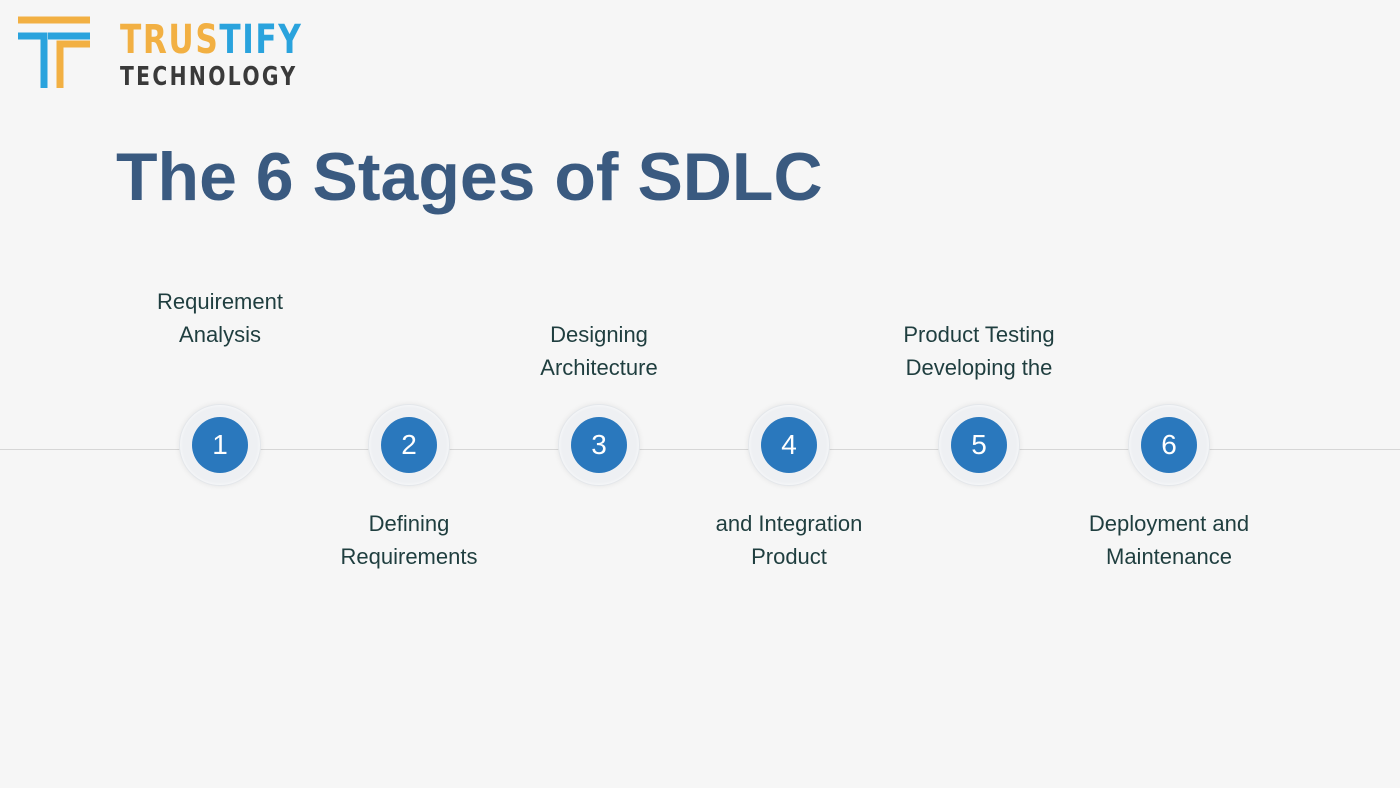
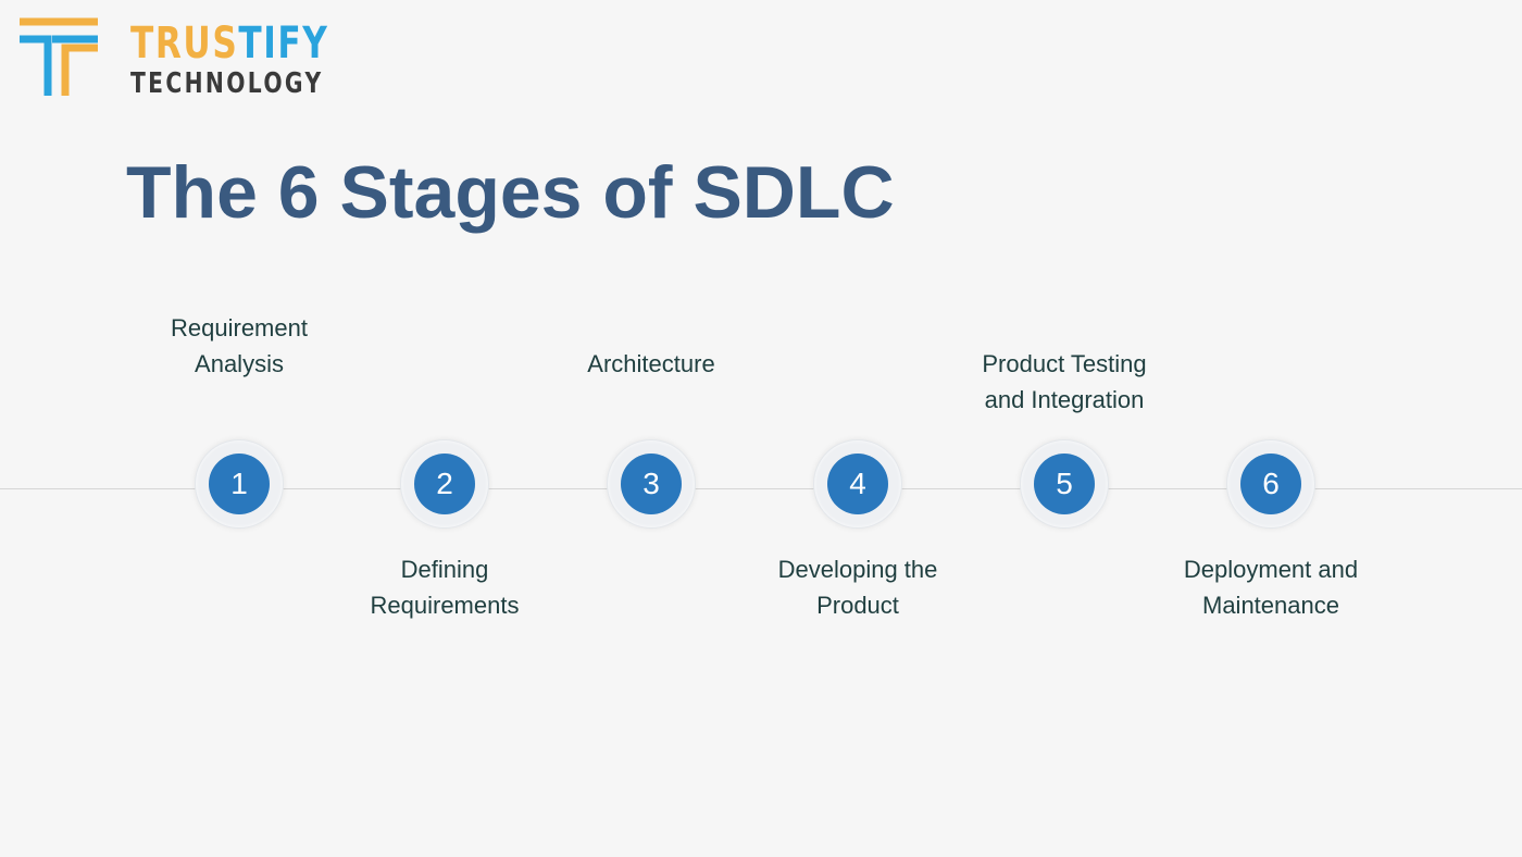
  TRUSTIFY
  TECHNOLOGY
  The 6 Stages of SDLC
  1
  Requirement
  Analysis
  2
  Defining
  Requirements
  3
- Designing
  Architecture
  4
- and Integration
+ Developing the
  Product
  5
  Product Testing
- Developing the
+ and Integration
  6
  Deployment and
  Maintenance
